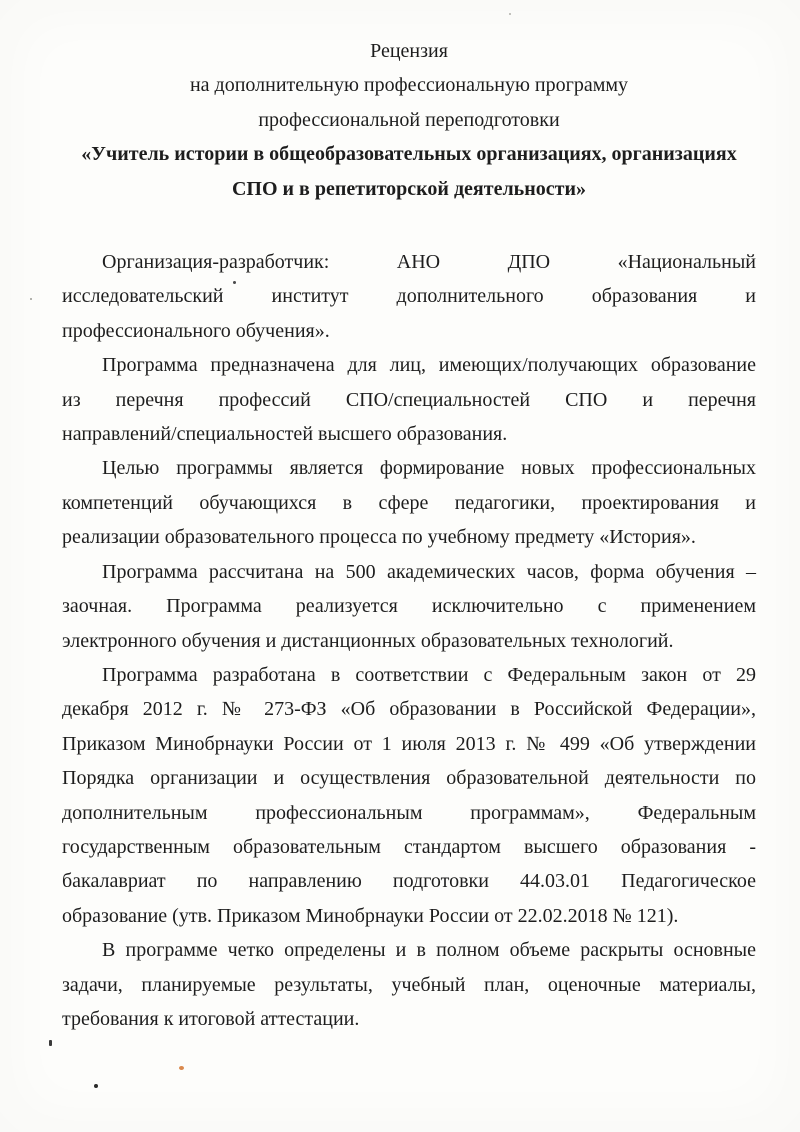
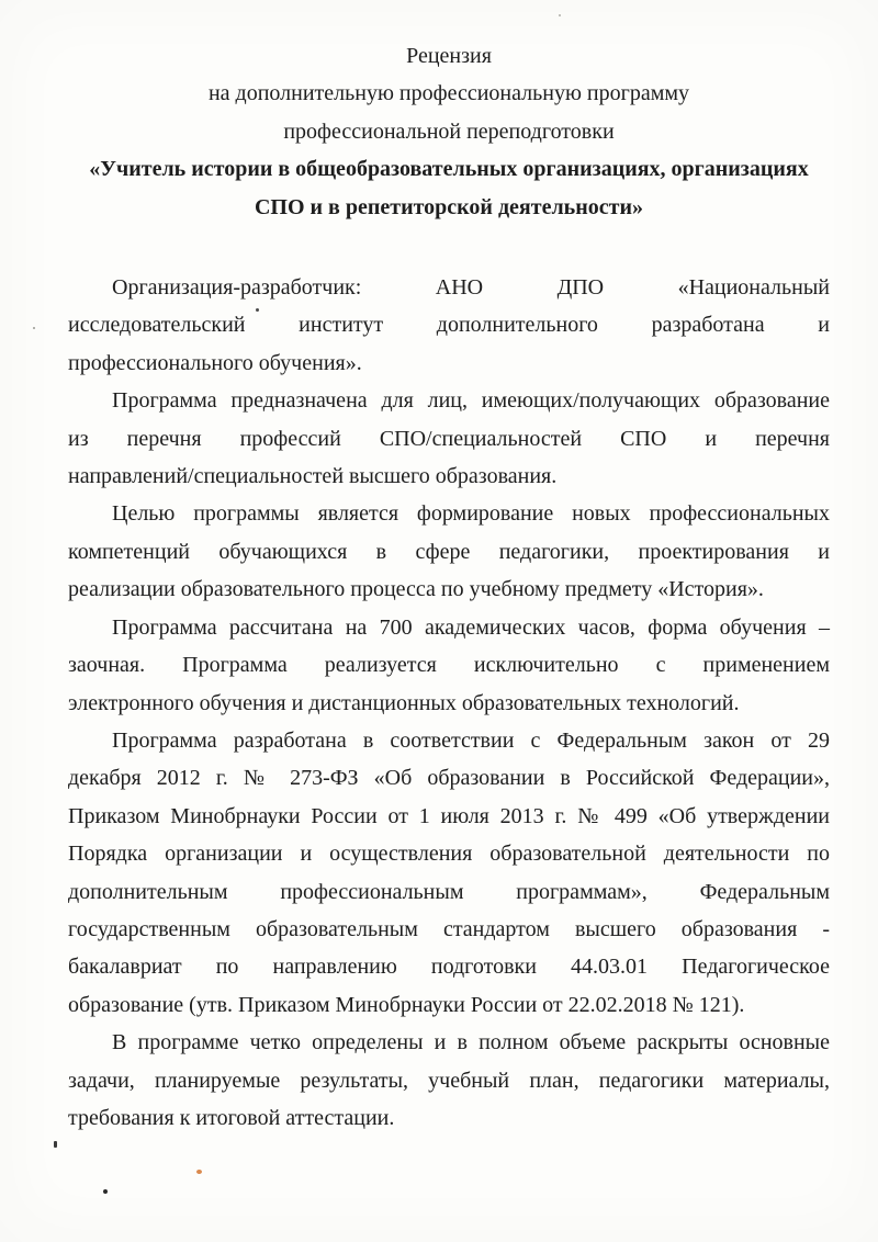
  Рецензия
  на дополнительную профессиональную программу
  профессиональной переподготовки
  «Учитель истории в общеобразовательных организациях, организациях
  СПО и в репетиторской деятельности»
  Организация-разработчик: АНО ДПО «Национальный
- исследовательский институт дополнительного образования и
+ исследовательский институт дополнительного разработана и
  профессионального обучения».
  Программа предназначена для лиц, имеющих/получающих образование
  из перечня профессий СПО/специальностей СПО и перечня
  направлений/специальностей высшего образования.
  Целью программы является формирование новых профессиональных
  компетенций обучающихся в сфере педагогики, проектирования и
  реализации образовательного процесса по учебному предмету «История».
- Программа рассчитана на 500 академических часов, форма обучения –
+ Программа рассчитана на 700 академических часов, форма обучения –
  заочная. Программа реализуется исключительно с применением
  электронного обучения и дистанционных образовательных технологий.
  Программа разработана в соответствии с Федеральным закон от 29
  декабря 2012 г. № 273-ФЗ «Об образовании в Российской Федерации»,
  Приказом Минобрнауки России от 1 июля 2013 г. № 499 «Об утверждении
  Порядка организации и осуществления образовательной деятельности по
  дополнительным профессиональным программам», Федеральным
  государственным образовательным стандартом высшего образования -
  бакалавриат по направлению подготовки 44.03.01 Педагогическое
  образование (утв. Приказом Минобрнауки России от 22.02.2018 № 121).
  В программе четко определены и в полном объеме раскрыты основные
- задачи, планируемые результаты, учебный план, оценочные материалы,
+ задачи, планируемые результаты, учебный план, педагогики материалы,
  требования к итоговой аттестации.
